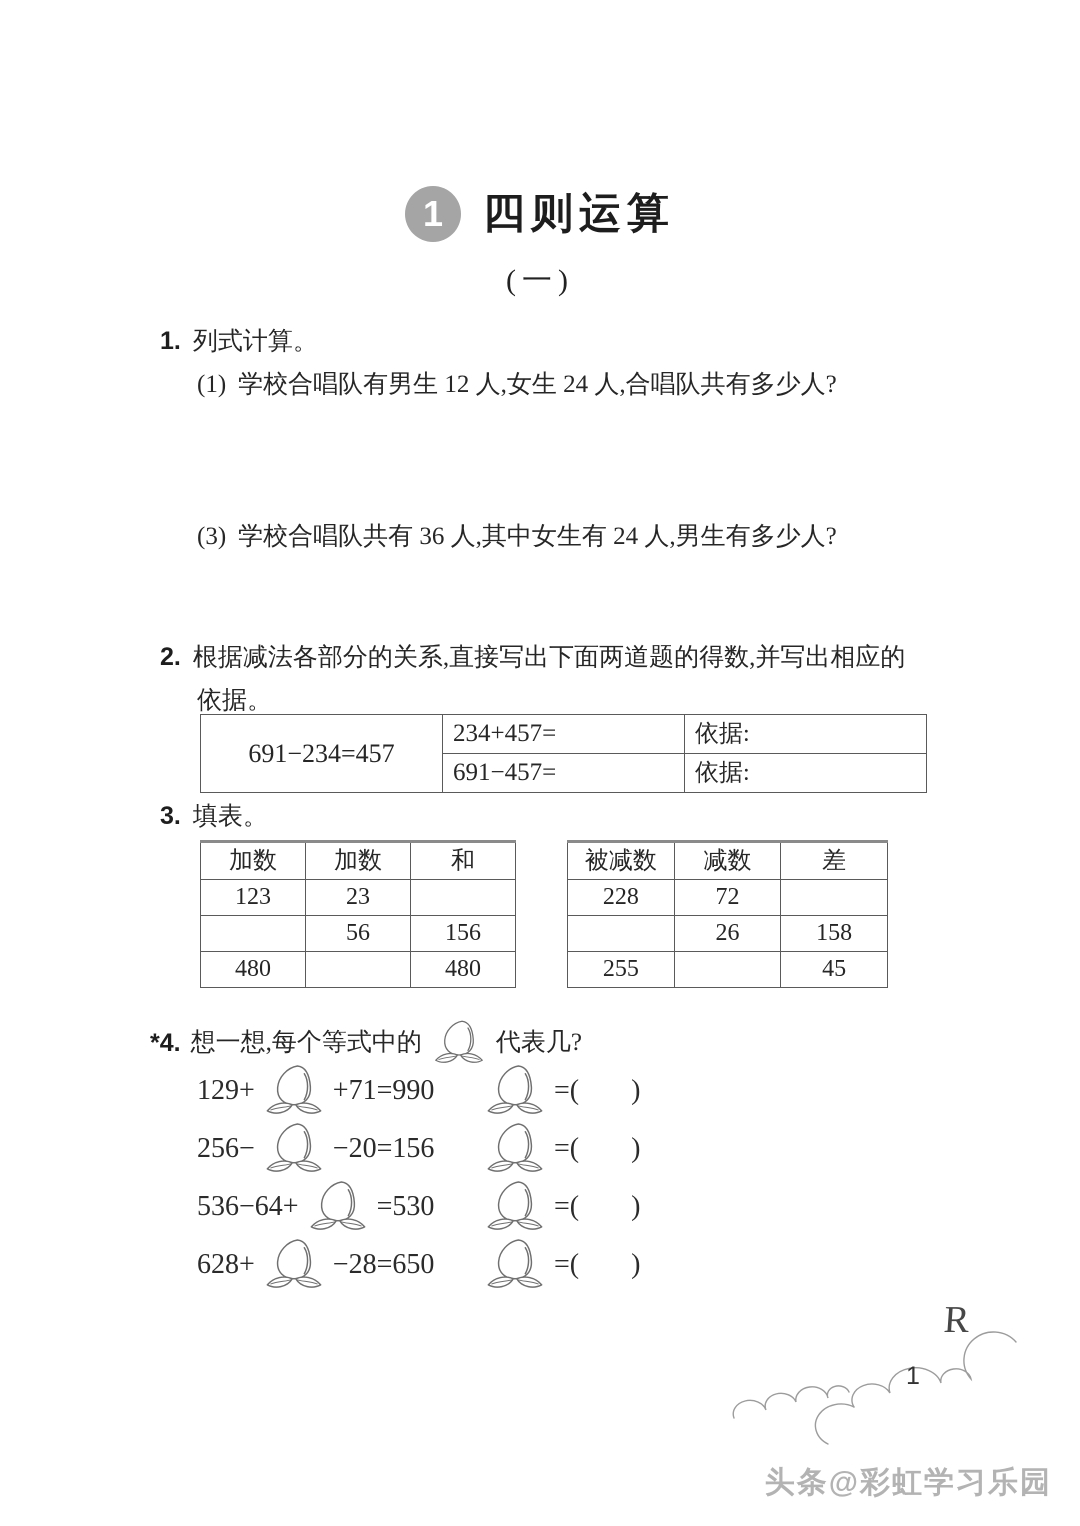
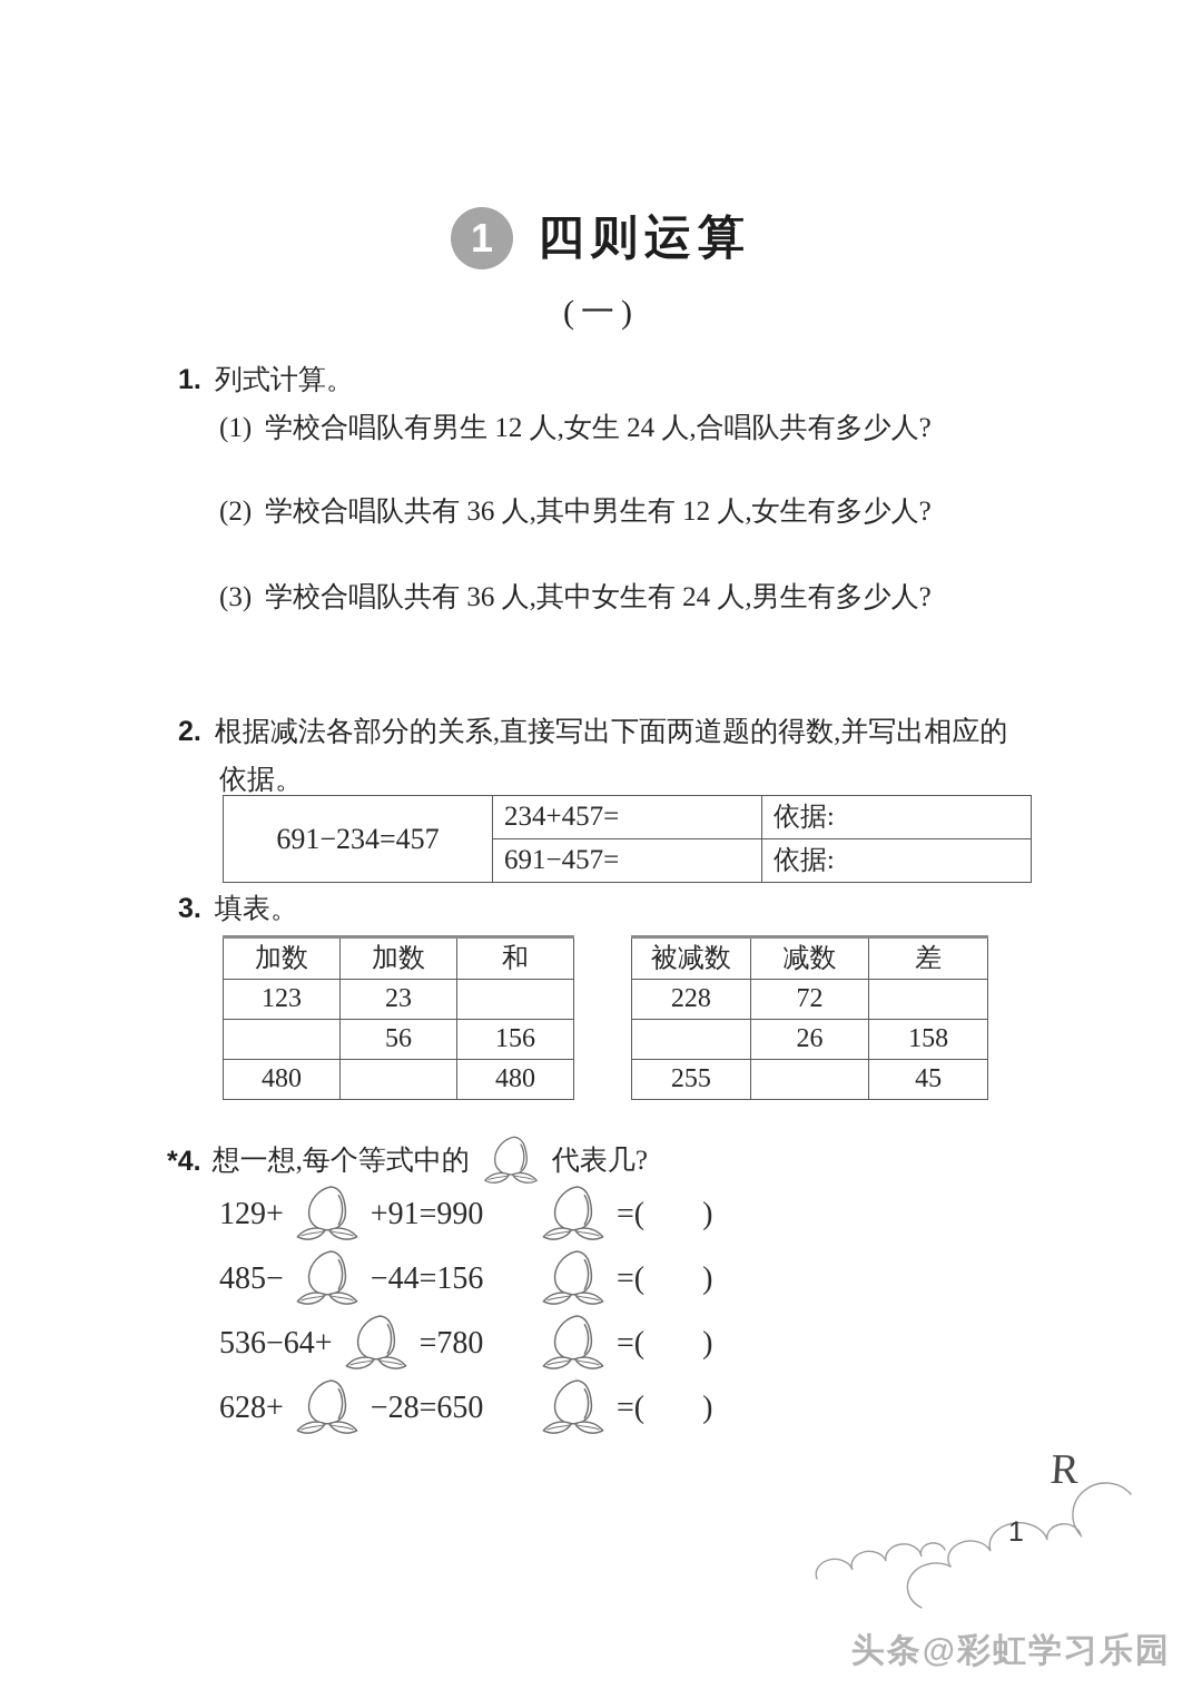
  1
  四则运算
  (一)
  1. 列式计算。
  (1) 学校合唱队有男生 12 人,女生 24 人,合唱队共有多少人?
+ (2) 学校合唱队共有 36 人,其中男生有 12 人,女生有多少人?
  (3) 学校合唱队共有 36 人,其中女生有 24 人,男生有多少人?
  2. 根据减法各部分的关系,直接写出下面两道题的得数,并写出相应的
  依据。
  691−234=457	234+457=	依据:
  691−457=	依据:
  3. 填表。
  加数	加数	和
  123	23
  	56	156
  480		480
  被减数	减数	差
  228	72
  	26	158
  255		45
  *4.
  想一想,每个等式中的
  代表几?
  129+
- +71=990
+ +91=990
  =(
  )
- 256−
+ 485−
- −20=156
+ −44=156
  =(
  )
  536−64+
- =530
+ =780
  =(
  )
  628+
  −28=650
  =(
  )
  1
  头条@彩虹学习乐园
